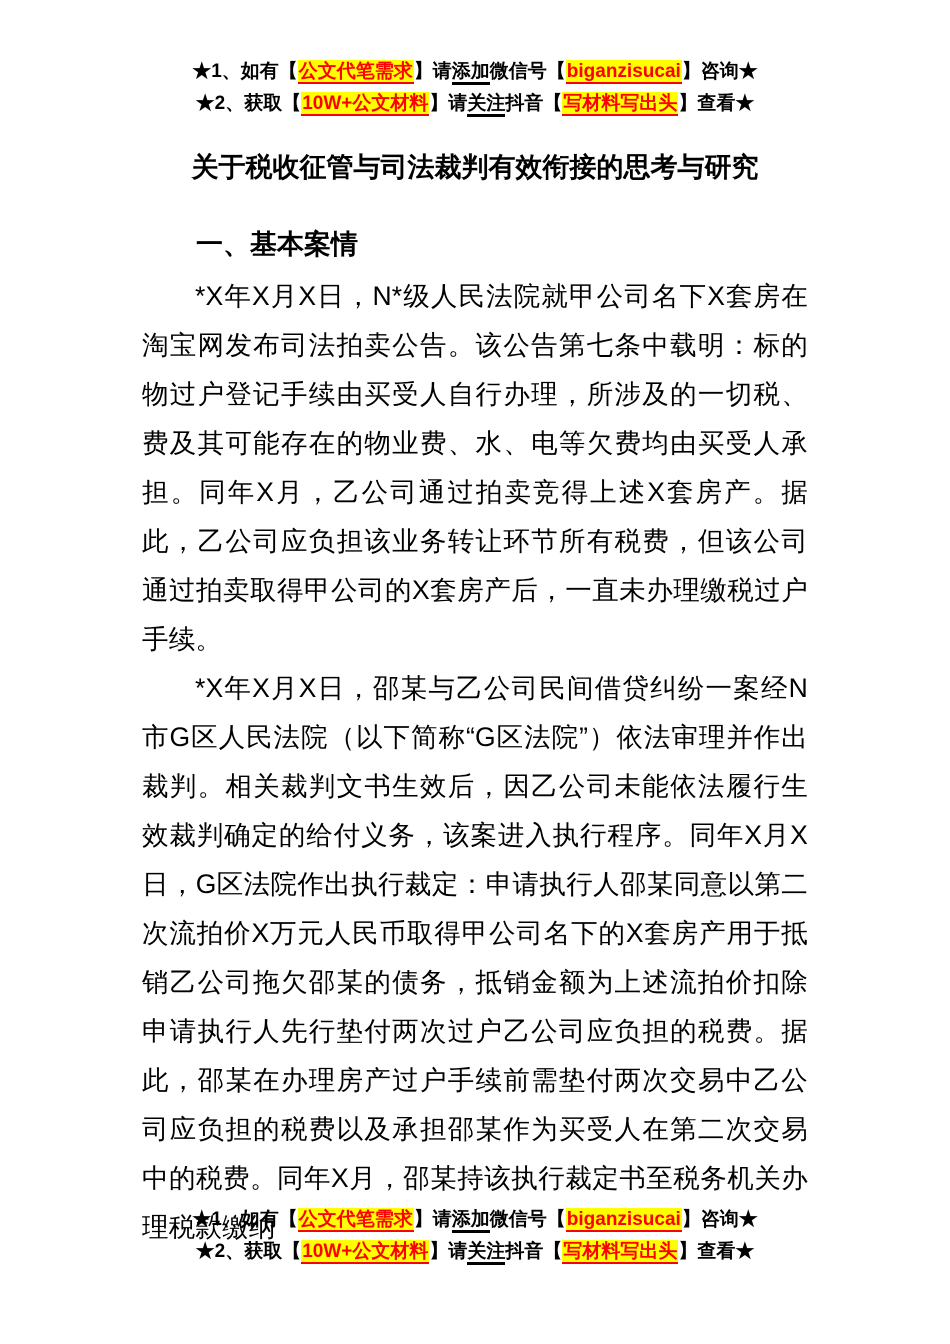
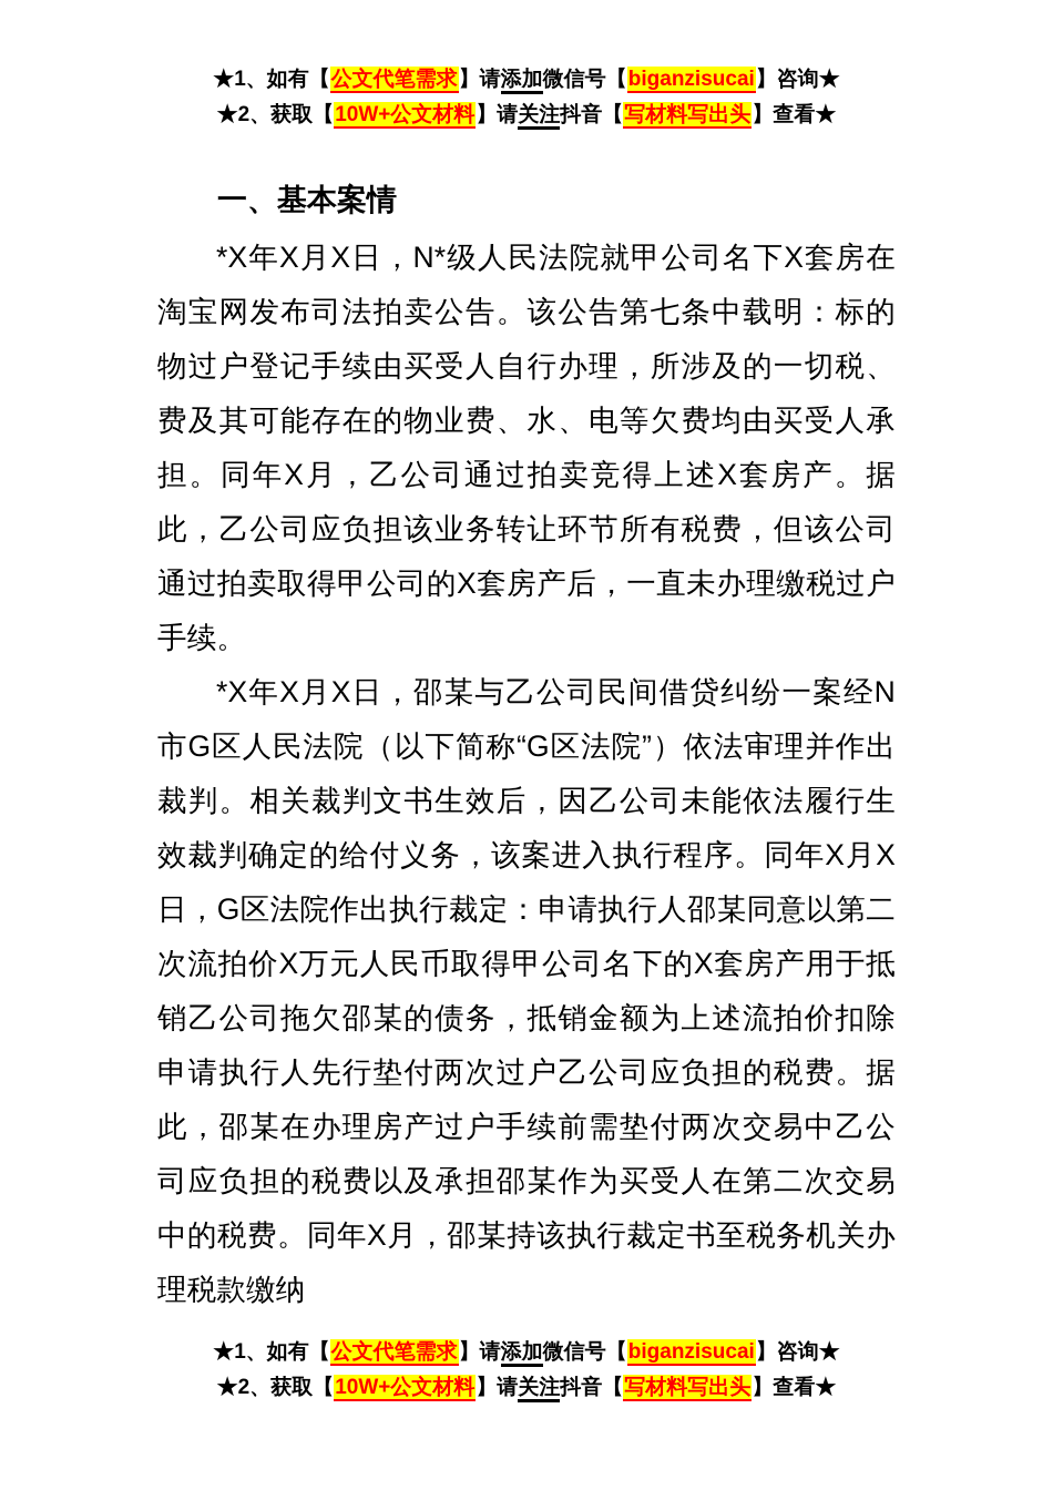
  ★1、如有【公文代笔需求】请添加微信号【biganzisucai】咨询★
  ★2、获取【10W+公文材料】请关注抖音【写材料写出头】查看★
- 关于税收征管与司法裁判有效衔接的思考与研究
  一、基本案情
  *X年X月X日，N*级人民法院就甲公司名下X套房在淘宝网发布司法拍卖公告。该公告第七条中载明：标的物过户登记手续由买受人自行办理，所涉及的一切税、费及其可能存在的物业费、水、电等欠费均由买受人承担。同年X月，乙公司通过拍卖竞得上述X套房产。据此，乙公司应负担该业务转让环节所有税费，但该公司通过拍卖取得甲公司的X套房产后，一直未办理缴税过户手续。
  *X年X月X日，邵某与乙公司民间借贷纠纷一案经N市G区人民法院（以下简称“G区法院”）依法审理并作出裁判。相关裁判文书生效后，因乙公司未能依法履行生效裁判确定的给付义务，该案进入执行程序。同年X月X日，G区法院作出执行裁定：申请执行人邵某同意以第二次流拍价X万元人民币取得甲公司名下的X套房产用于抵销乙公司拖欠邵某的债务，抵销金额为上述流拍价扣除申请执行人先行垫付两次过户乙公司应负担的税费。据此，邵某在办理房产过户手续前需垫付两次交易中乙公司应负担的税费以及承担邵某作为买受人在第二次交易中的税费。同年X月，邵某持该执行裁定书至税务机关办理税款缴纳
  ★1、如有【公文代笔需求】请添加微信号【biganzisucai】咨询★
  ★2、获取【10W+公文材料】请关注抖音【写材料写出头】查看★
